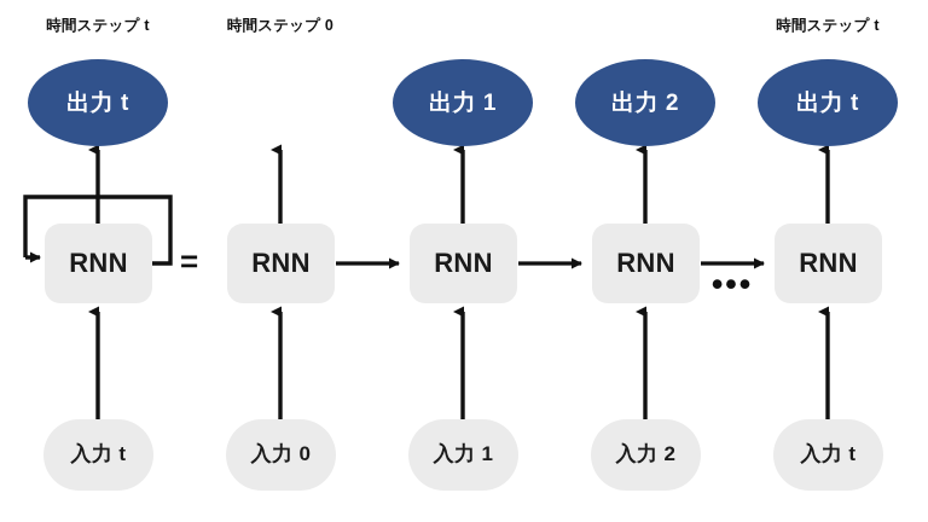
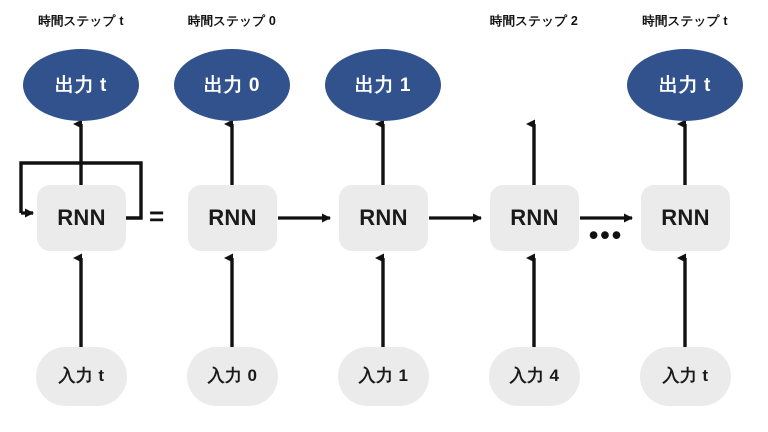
  時間ステップ t
  時間ステップ 0
+ 時間ステップ 2
  時間ステップ t
  出力 t
+ 出力 0
  出力 1
- 出力 2
  出力 t
  RNN
  RNN
  RNN
  RNN
  RNN
  =
  •••
  入力 t
  入力 0
  入力 1
- 入力 2
+ 入力 4
  入力 t
